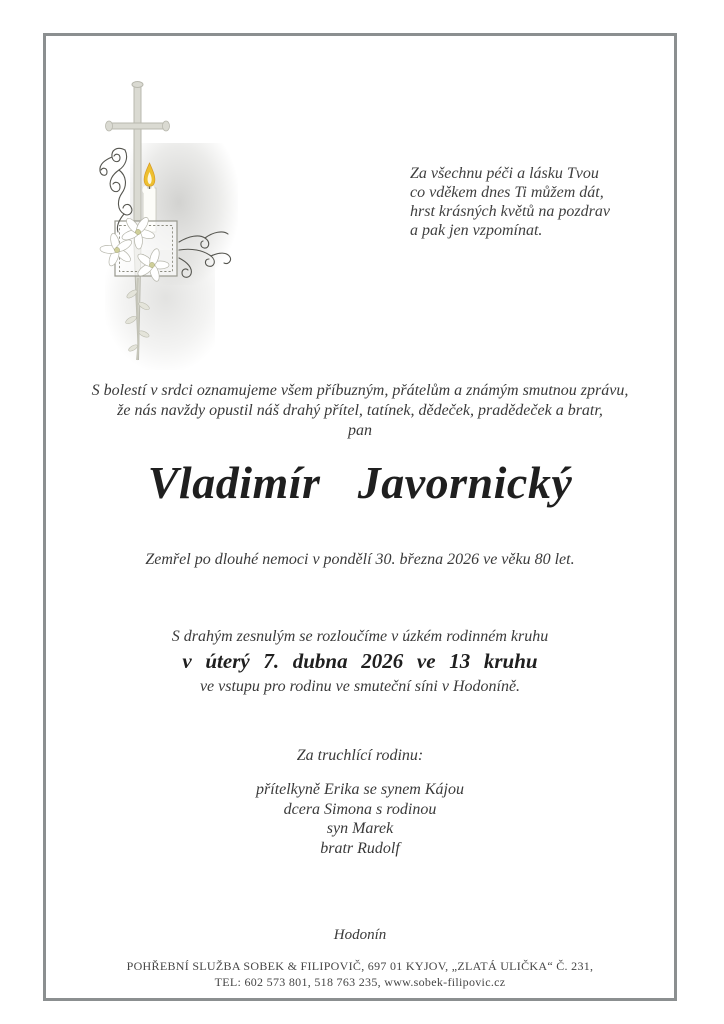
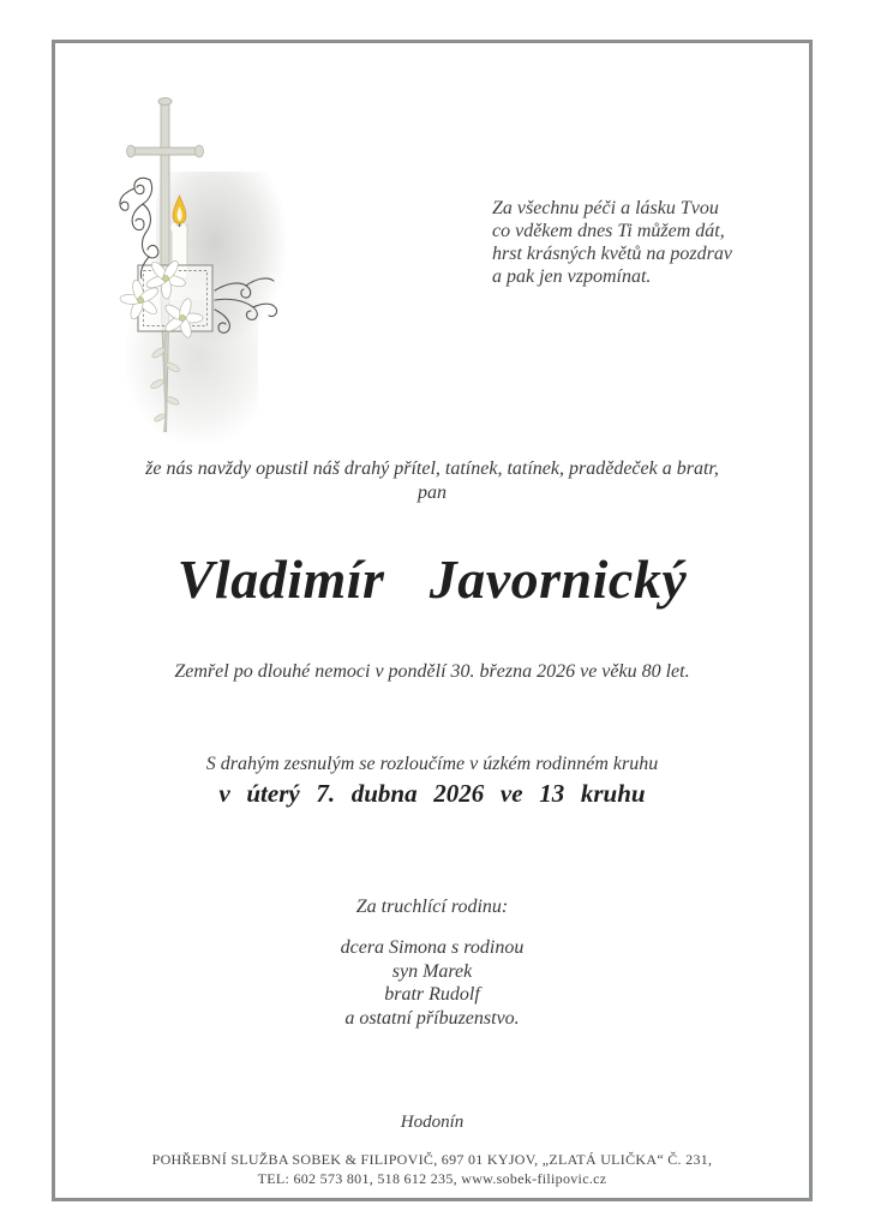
  Za všechnu péči a lásku Tvou
  co vděkem dnes Ti můžem dát,
  hrst krásných květů na pozdrav
  a pak jen vzpomínat.
- S bolestí v srdci oznamujeme všem příbuzným, přátelům a známým smutnou zprávu,
- že nás navždy opustil náš drahý přítel, tatínek, dědeček, pradědeček a bratr,
+ že nás navždy opustil náš drahý přítel, tatínek, tatínek, pradědeček a bratr,
  pan
  Vladimír Javornický
  Zemřel po dlouhé nemoci v pondělí 30. března 2026 ve věku 80 let.
  S drahým zesnulým se rozloučíme v úzkém rodinném kruhu
  v úterý 7. dubna 2026 ve 13 kruhu
- ve vstupu pro rodinu ve smuteční síni v Hodoníně.
  Za truchlící rodinu:
- přítelkyně Erika se synem Kájou
  dcera Simona s rodinou
  syn Marek
  bratr Rudolf
+ a ostatní příbuzenstvo.
  Hodonín
  POHŘEBNÍ SLUŽBA SOBEK & FILIPOVIČ, 697 01 KYJOV, „ZLATÁ ULIČKA“ Č. 231,
- TEL: 602 573 801, 518 763 235, www.sobek-filipovic.cz
+ TEL: 602 573 801, 518 612 235, www.sobek-filipovic.cz
